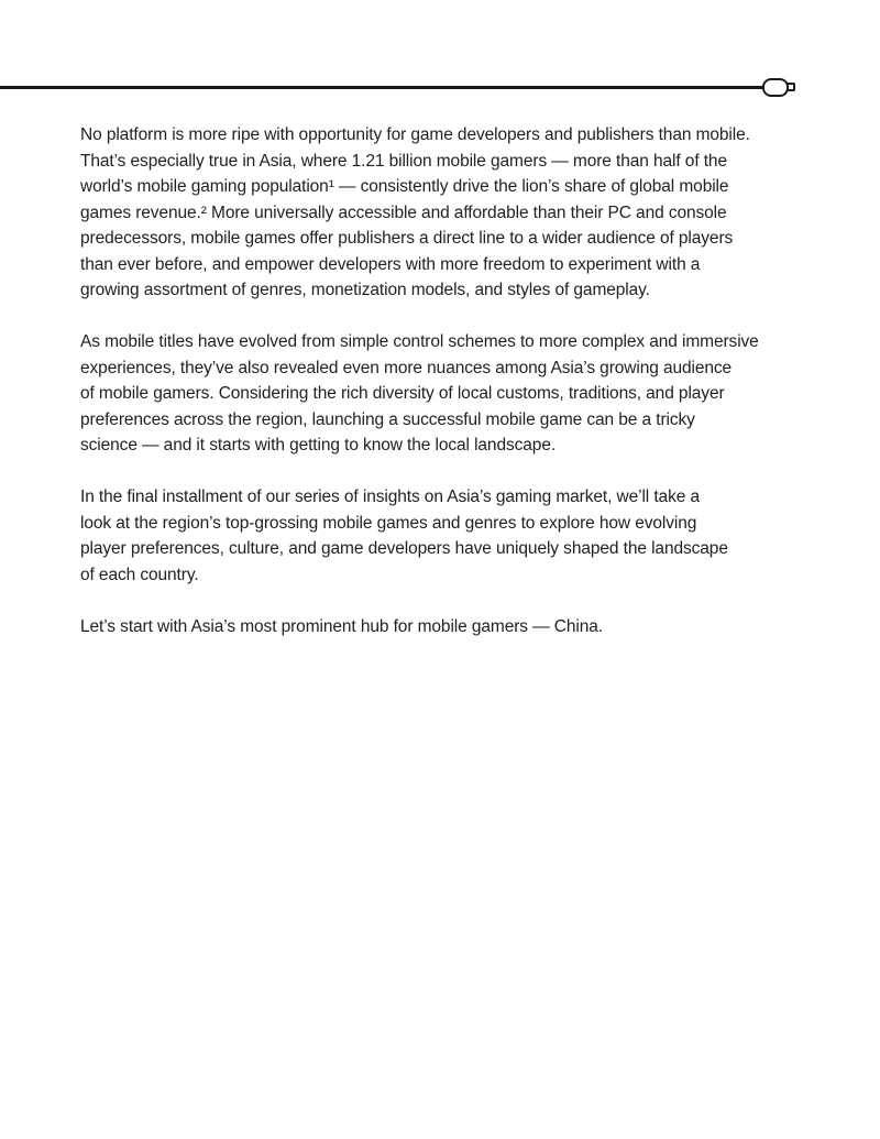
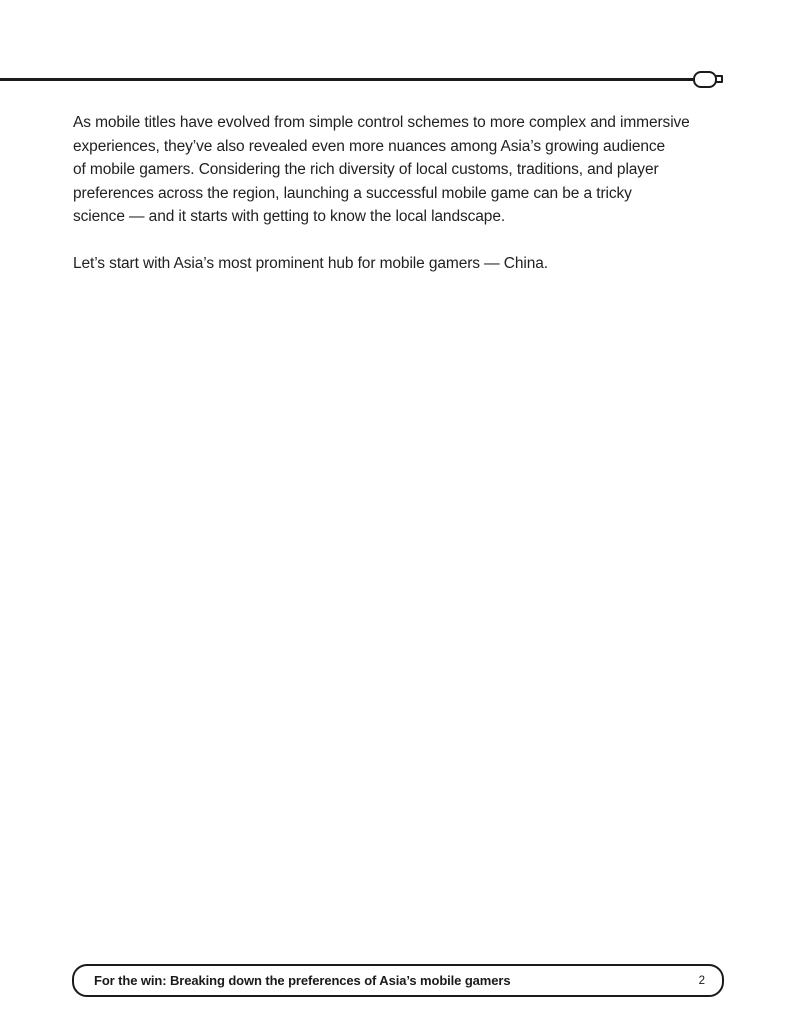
- No platform is more ripe with opportunity for game developers and publishers than mobile.
- That’s especially true in Asia, where 1.21 billion mobile gamers — more than half of the
- world’s mobile gaming population¹ — consistently drive the lion’s share of global mobile
- games revenue.² More universally accessible and affordable than their PC and console
- predecessors, mobile games offer publishers a direct line to a wider audience of players
- than ever before, and empower developers with more freedom to experiment with a
- growing assortment of genres, monetization models, and styles of gameplay.
  As mobile titles have evolved from simple control schemes to more complex and immersive
  experiences, they’ve also revealed even more nuances among Asia’s growing audience
  of mobile gamers. Considering the rich diversity of local customs, traditions, and player
  preferences across the region, launching a successful mobile game can be a tricky
  science — and it starts with getting to know the local landscape.
- In the final installment of our series of insights on Asia’s gaming market, we’ll take a
- look at the region’s top-grossing mobile games and genres to explore how evolving
- player preferences, culture, and game developers have uniquely shaped the landscape
- of each country.
  Let’s start with Asia’s most prominent hub for mobile gamers — China.
+ For the win: Breaking down the preferences of Asia’s mobile gamers
+ 2
